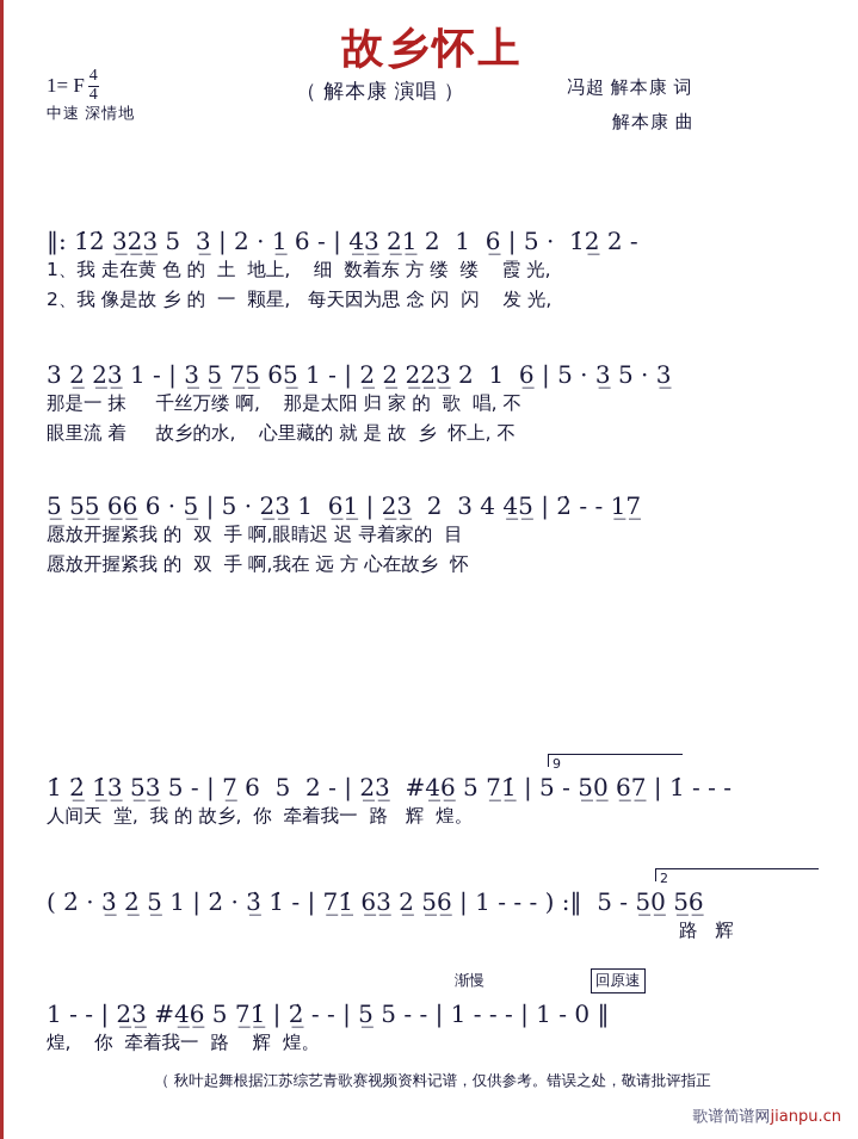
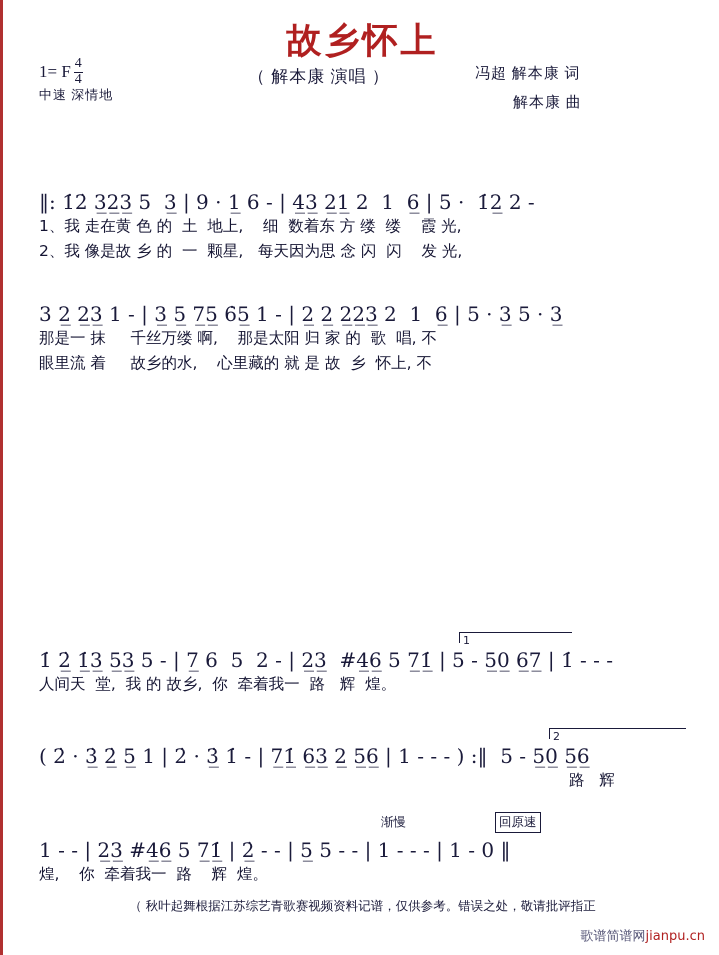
  故乡怀上
  1= F
  4
  4
  中速 深情地
  （ 解本康 演唱 ）
  冯超 解本康 词
  解本康 曲
- ‖: 1̇2̇ 3̲2̲3̲ 5 3̲ | 2 · 1̲ 6 - | 4̲3̲ 2̲1̲ 2 1 6̲ | 5 · 1̇2̲ 2 -
+ ‖: 1̇2̇ 3̲2̲3̲ 5 3̲ | 9 · 1̲ 6 - | 4̲3̲ 2̲1̲ 2 1 6̲ | 5 · 1̇2̲ 2 -
  1、我 走在黄 色 的 土 地上, 细 数着东 方 缕 缕 霞 光,
  2、我 像是故 乡 的 一 颗星, 每天因为思 念 闪 闪 发 光,
  3 2̲ 2̲3̲ 1 - | 3̲ 5̲ 7̲5̲ 6̇5̲ 1 - | 2̲ 2̲ 2̲2̲3̲ 2 1 6̲ | 5 · 3̲ 5 · 3̲
  那是一 抹 千丝万缕 啊, 那是太阳 归 家 的 歌 唱, 不
  眼里流 着 故乡的水, 心里藏的 就 是 故 乡 怀上, 不
- 5̲ 5̲5̲ 6̲6̲ 6 · 5̲ | 5 · 2̲3̲ 1 6̲1̲ | 2̲3̲ 2 3 4 4̲5̲ | 2̇ - - 1̲7̲
- 愿放开握紧我 的 双 手 啊,眼睛迟 迟 寻着家的 目
- 愿放开握紧我 的 双 手 啊,我在 远 方 心在故乡 怀
  1̇ 2̲̇ 1̲̇3̲ 5̲3̲ 5 - | 7̲ 6 5 2 - | 2̲3̲ #4̲6̲ 5 7̲1̲̇ | 5 - 5̲0̲ 6̲7̲ | 1̇ - - -
  人间天 堂, 我 的 故乡, 你 牵着我一 路 辉 煌。
- 9
+ 1
  ( 2̇ · 3̲̇ 2̲̇ 5̲ 1 | 2̇ · 3̲̇ 1̇ - | 7̲1̲̇ 6̲3̲ 2̲ 5̲6̲ | 1 - - - ) :‖ 5 - 5̲0̲ 5̲6̲
  路 辉
  2
  1 - - | 2̲3̲ #4̲6̲ 5 7̲1̲̇ | 2̲̇ - - | 5̲ 5 - - | 1 - - - | 1 - 0 ‖
  煌, 你 牵着我一 路 辉 煌。
  渐慢
  回原速
  （ 秋叶起舞根据江苏综艺青歌赛视频资料记谱，仅供参考。错误之处，敬请批评指正
  歌谱简谱网jianpu.cn
